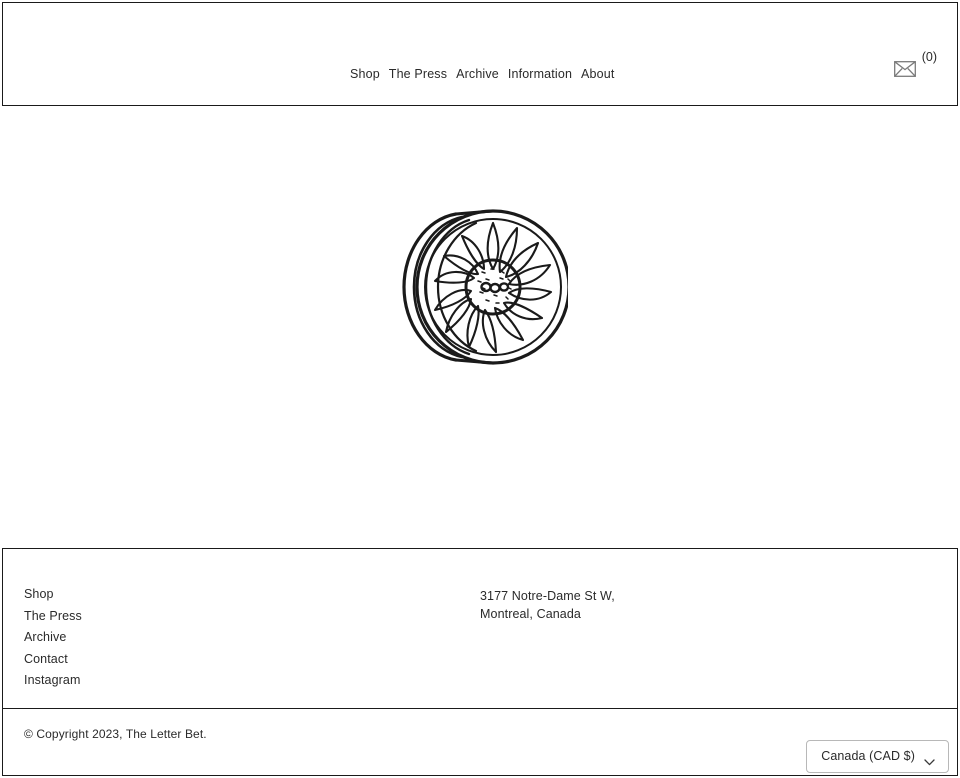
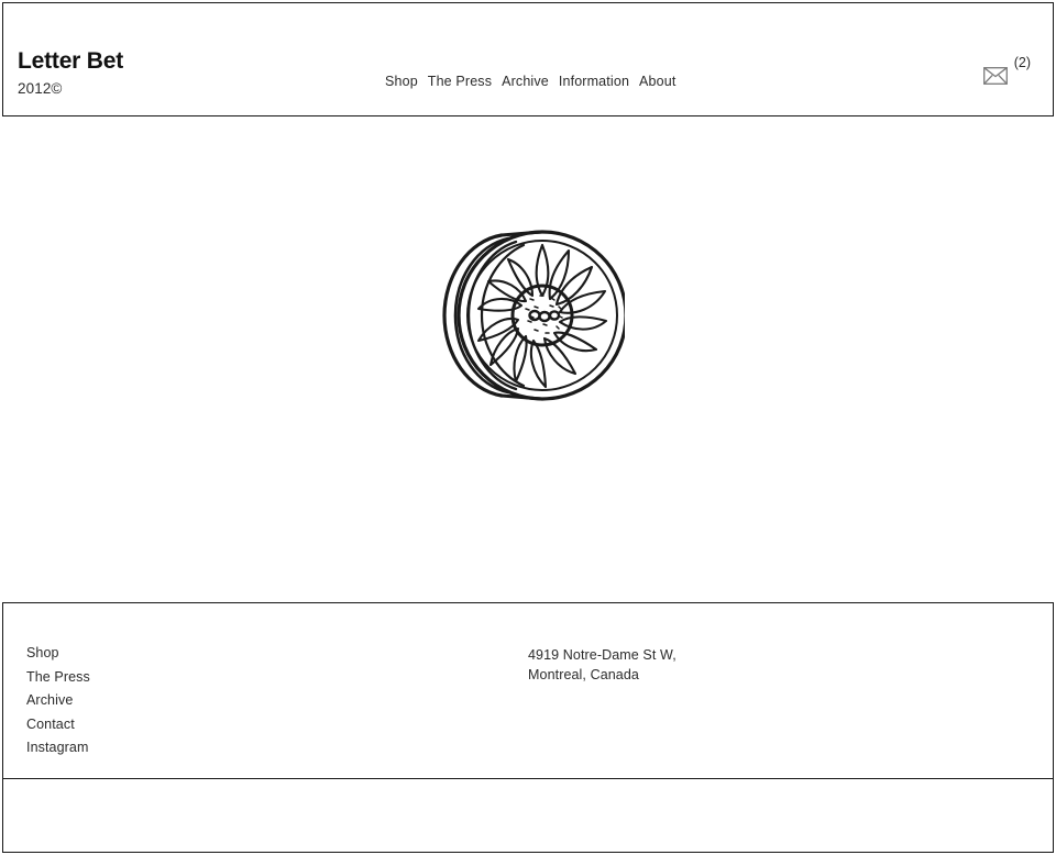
+ Letter Bet
+ 2012©
  Shop
  The Press
  Archive
  Information
  About
- (0)
+ (2)
  Shop
  The Press
  Archive
  Contact
  Instagram
- 3177 Notre-Dame St W,
+ 4919 Notre-Dame St W,
  Montreal, Canada
- © Copyright 2023, The Letter Bet.
- Canada (CAD $)
